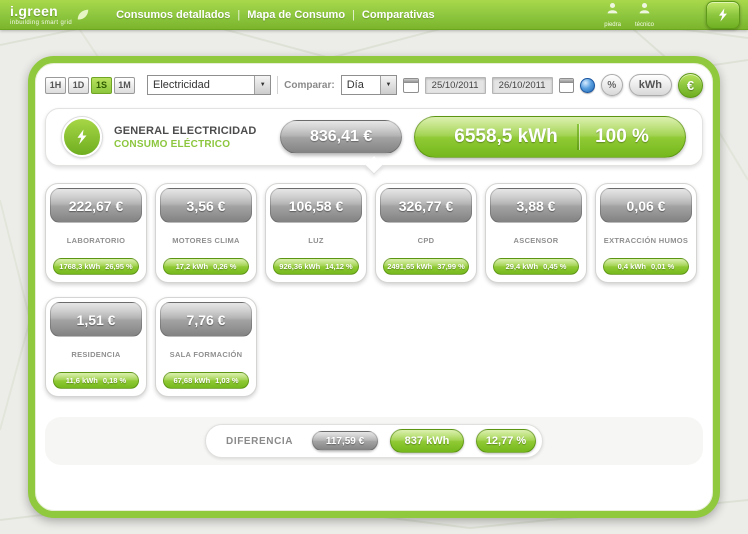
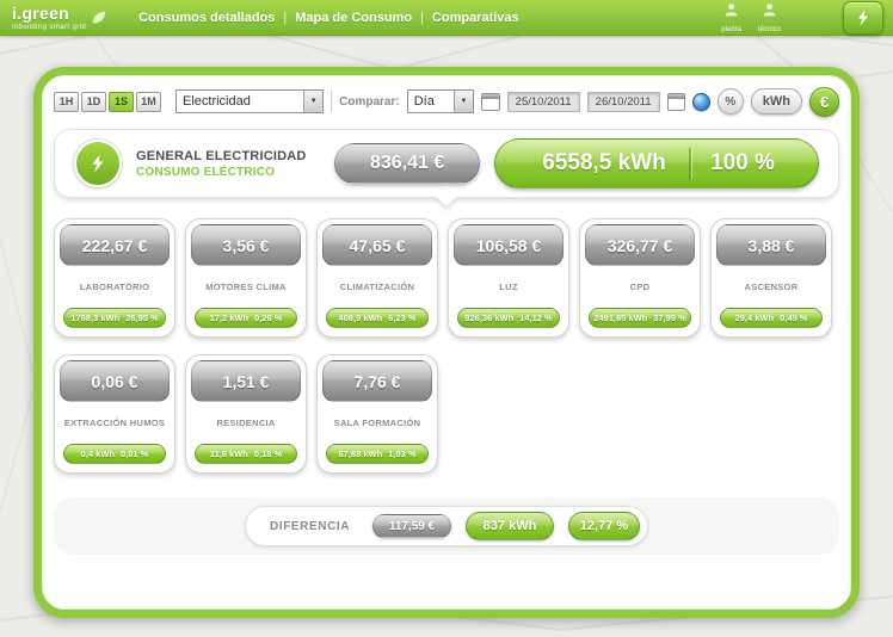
  i.green
  Consumos detallados
  |
  Mapa de Consumo
  |
  Comparativas
  1H
  1D
  1S
  1M
  Electricidad
  Comparar:
  Día
  25/10/2011
  26/10/2011
  %
  kWh
  €
  GENERAL ELECTRICIDAD
  CONSUMO ELÉCTRICO
  836,41 €
  6558,5 kWh
  100 %
  222,67 €
  LABORATORIO
  1768,3 kWh
  26,95 %
  3,56 €
  MOTORES CLIMA
  17,2 kWh
  0,26 %
+ 47,65 €
+ CLIMATIZACIÓN
+ 408,9 kWh
+ 6,23 %
  106,58 €
  LUZ
  926,36 kWh
  14,12 %
  326,77 €
  CPD
  2491,65 kWh
  37,99 %
  3,88 €
  ASCENSOR
  29,4 kWh
  0,45 %
  0,06 €
  EXTRACCIÓN HUMOS
  0,4 kWh
  0,01 %
  1,51 €
  RESIDENCIA
  11,6 kWh
  0,18 %
  7,76 €
  SALA FORMACIÓN
  67,68 kWh
  1,03 %
  DIFERENCIA
  117,59 €
  837 kWh
  12,77 %
